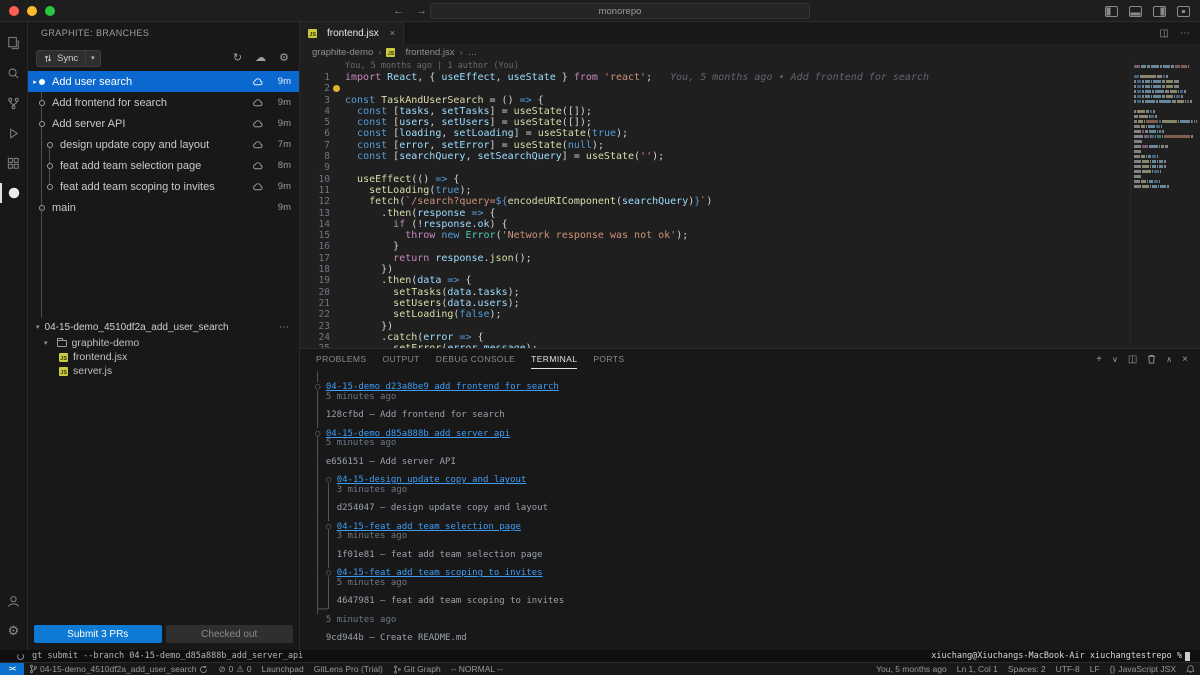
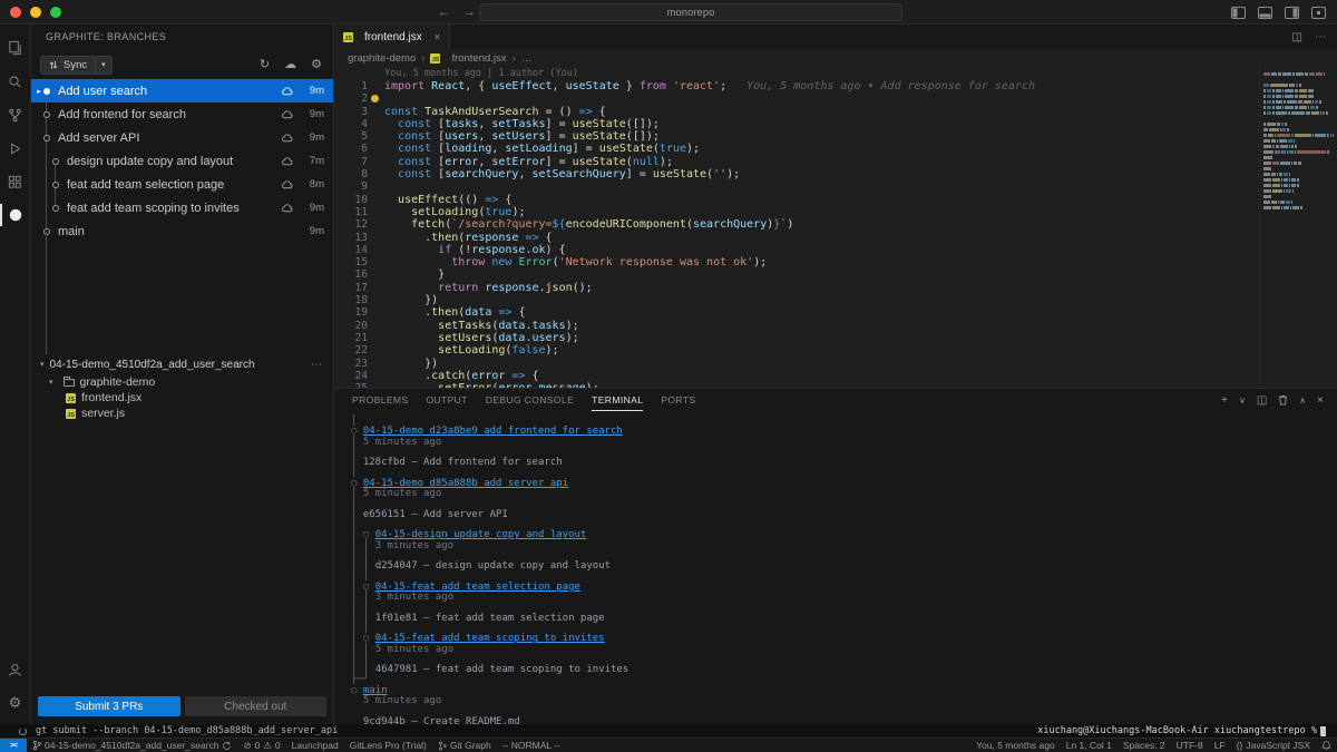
  ←
  →
  monorepo
  ⚙
  GRAPHITE: BRANCHES
  Sync
  ↻
  ☁
  ⚙
  Add user search
  9m
  Add frontend for search
  9m
  Add server API
  9m
  design update copy and layout
  7m
  feat add team selection page
  8m
  feat add team scoping to invites
  9m
  main
  9m
  04-15-demo_4510df2a_add_user_search
  ⋯
  graphite-demo
  frontend.jsx
  server.js
  Submit 3 PRs
  Checked out
  frontend.jsx
  ×
  ◫
  ⋯
  graphite-demo
  ›
  frontend.jsx
  ›
  …
  You, 5 months ago | 1 author (You)
  1
- import React, { useEffect, useState } from 'react'; You, 5 months ago • Add frontend for search
+ import React, { useEffect, useState } from 'react'; You, 5 months ago • Add response for search
  2
  3
  const TaskAndUserSearch = () => {
  4
  const [tasks, setTasks] = useState([]);
  5
  const [users, setUsers] = useState([]);
  6
  const [loading, setLoading] = useState(true);
  7
  const [error, setError] = useState(null);
  8
  const [searchQuery, setSearchQuery] = useState('');
  9
  10
  useEffect(() => {
  11
  setLoading(true);
  12
  fetch(`/search?query=${encodeURIComponent(searchQuery)}`)
  13
  .then(response => {
  14
  if (!response.ok) {
  15
  throw new Error('Network response was not ok');
  16
  }
  17
  return response.json();
  18
  })
  19
  .then(data => {
  20
  setTasks(data.tasks);
  21
  setUsers(data.users);
  22
  setLoading(false);
  23
  })
  24
  .catch(error => {
  PROBLEMS
  OUTPUT
  DEBUG CONSOLE
  TERMINAL
  PORTS
  +
  ∨
  ◫
  ∧
  ×
  │
  ○ 04-15-demo_d23a8be9_add_frontend_for_search
  │ 5 minutes ago
  │
  │ 128cfbd – Add frontend for search
  │
  ○ 04-15-demo_d85a888b_add_server_api
  │ 5 minutes ago
  │
  │ e656151 – Add server API
  │
  │ ○ 04-15-design_update_copy_and_layout
  │ │ 3 minutes ago
  │ │
  │ │ d254047 – design update copy and layout
  │ │
  │ ○ 04-15-feat_add_team_selection_page
  │ │ 3 minutes ago
  │ │
  │ │ 1f01e81 – feat add team selection page
  │ │
  │ ○ 04-15-feat_add_team_scoping_to_invites
  │ │ 5 minutes ago
  │ │
  │ │ 4647981 – feat add team scoping to invites
  ├─╯
+ ○ main
  5 minutes ago
  9cd944b – Create README.md
  gt submit --branch 04-15-demo_d85a888b_add_server_api
  xiuchang@Xiuchangs-MacBook-Air xiuchangtestrepo %
  04-15-demo_4510df2a_add_user_search
  ⊘
  0
  ⚠
  0
  Launchpad
  GitLens Pro (Trial)
  Git Graph
  -- NORMAL --
  You, 5 months ago
  Ln 1, Col 1
  Spaces: 2
  UTF-8
  LF
  {}
  JavaScript JSX
